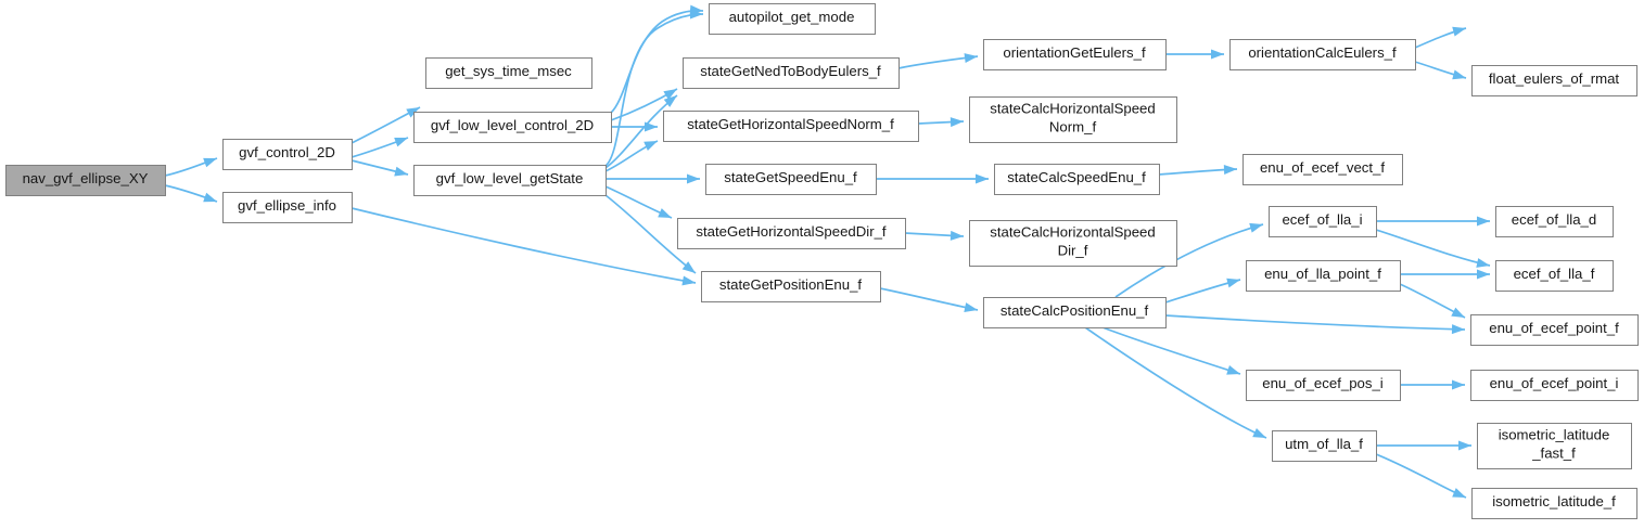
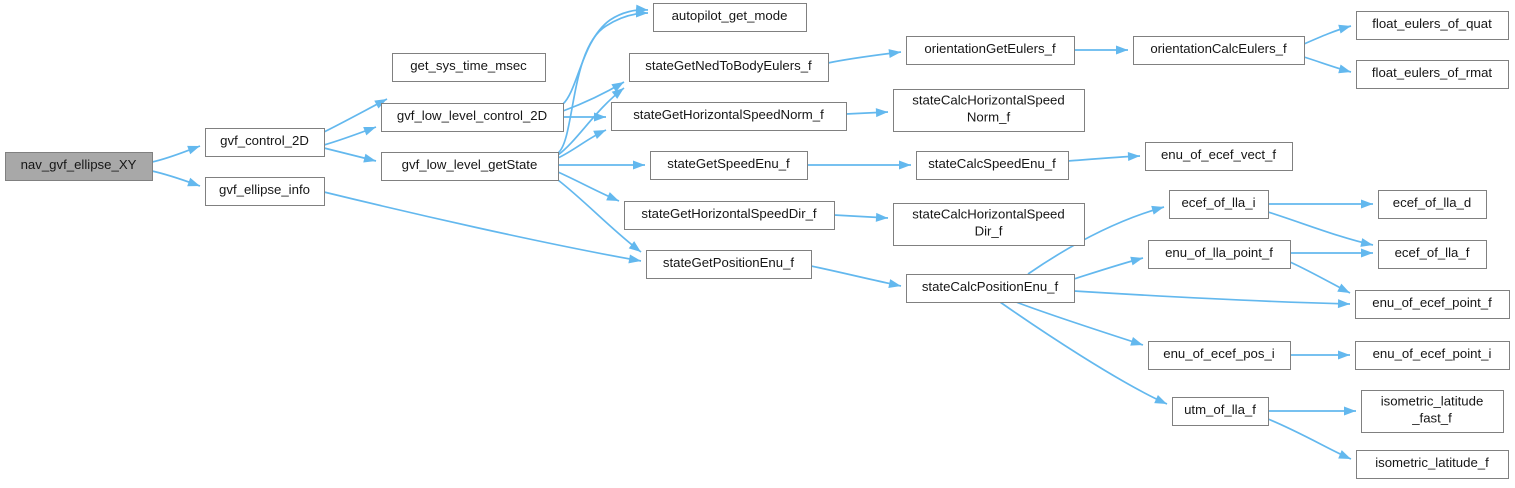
  nav_gvf_ellipse_XY
  gvf_control_2D
  gvf_ellipse_info
  get_sys_time_msec
  gvf_low_level_control_2D
  gvf_low_level_getState
  autopilot_get_mode
  stateGetNedToBodyEulers_f
  stateGetHorizontalSpeedNorm_f
  stateGetSpeedEnu_f
  stateGetHorizontalSpeedDir_f
  stateGetPositionEnu_f
  orientationGetEulers_f
  stateCalcHorizontalSpeed Norm_f
  stateCalcSpeedEnu_f
  stateCalcHorizontalSpeed Dir_f
  stateCalcPositionEnu_f
  orientationCalcEulers_f
  enu_of_ecef_vect_f
  ecef_of_lla_i
  enu_of_lla_point_f
  enu_of_ecef_pos_i
  utm_of_lla_f
+ float_eulers_of_quat
  float_eulers_of_rmat
  ecef_of_lla_d
  ecef_of_lla_f
  enu_of_ecef_point_f
  enu_of_ecef_point_i
  isometric_latitude _fast_f
  isometric_latitude_f
